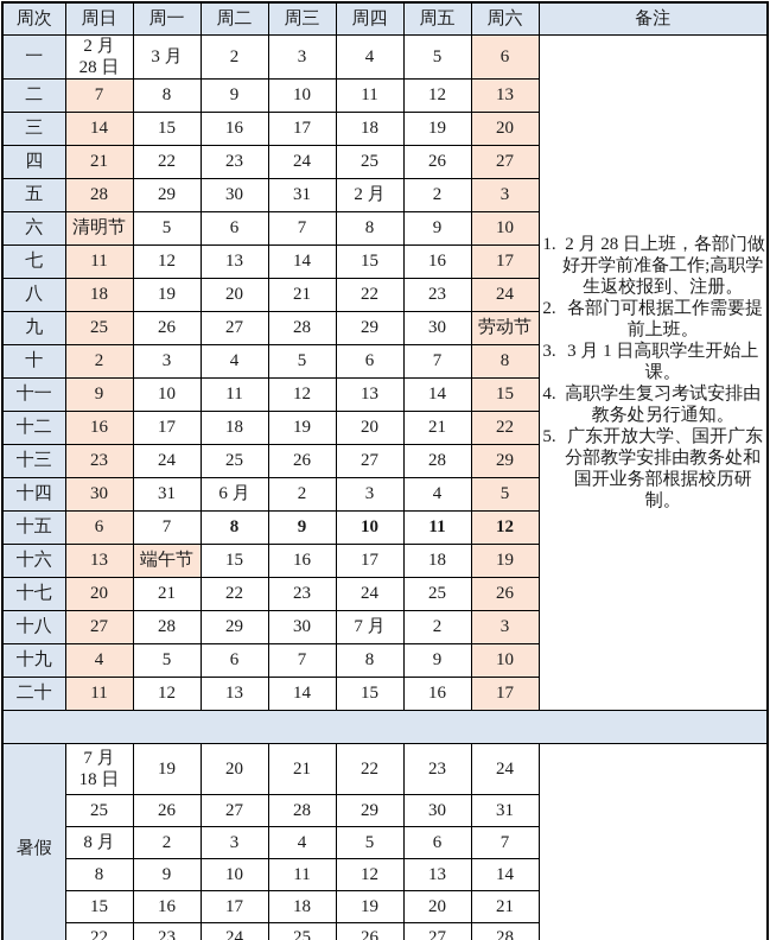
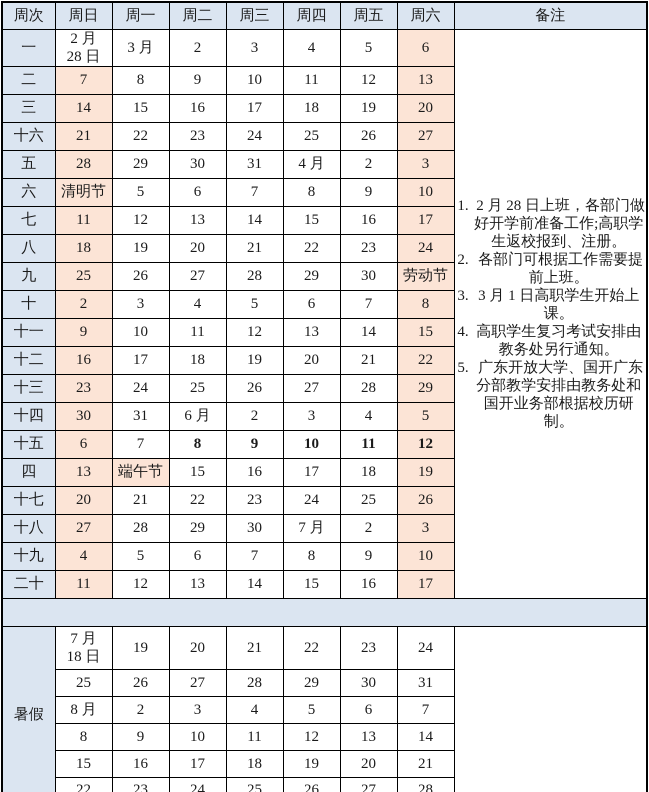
  周次	周日	周一	周二	周三	周四	周五	周六	备注
  一	2 月 28 日	3 月	2	3	4	5	6	1. 2 月 28 日上班，各部门做好开学前准备工作;高职学生返校报到、注册。2. 各部门可根据工作需要提前上班。3. 3 月 1 日高职学生开始上课。4. 高职学生复习考试安排由教务处另行通知。5. 广东开放大学、国开广东分部教学安排由教务处和国开业务部根据校历研制。
  二	7	8	9	10	11	12	13
  三	14	15	16	17	18	19	20
- 四	21	22	23	24	25	26	27
+ 十六	21	22	23	24	25	26	27
- 五	28	29	30	31	2 月	2	3
+ 五	28	29	30	31	4 月	2	3
  六	清明节	5	6	7	8	9	10
  七	11	12	13	14	15	16	17
  八	18	19	20	21	22	23	24
  九	25	26	27	28	29	30	劳动节
  十	2	3	4	5	6	7	8
  十一	9	10	11	12	13	14	15
  十二	16	17	18	19	20	21	22
  十三	23	24	25	26	27	28	29
  十四	30	31	6 月	2	3	4	5
  十五	6	7	8	9	10	11	12
- 十六	13	端午节	15	16	17	18	19
+ 四	13	端午节	15	16	17	18	19
  十七	20	21	22	23	24	25	26
  十八	27	28	29	30	7 月	2	3
  十九	4	5	6	7	8	9	10
  二十	11	12	13	14	15	16	17
  暑假	7 月 18 日	19	20	21	22	23	24
  25	26	27	28	29	30	31
  8 月	2	3	4	5	6	7
  8	9	10	11	12	13	14
  15	16	17	18	19	20	21
  22	23	24	25	26	27	28
